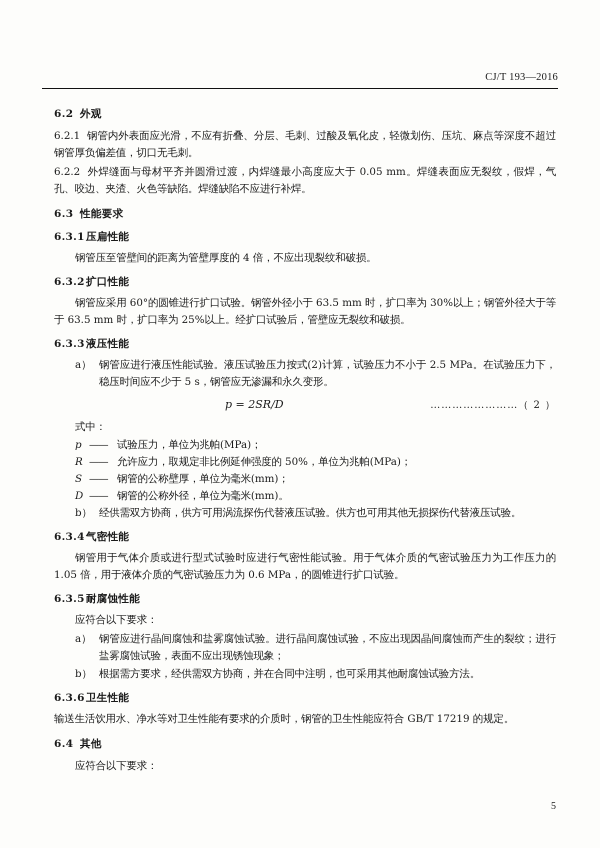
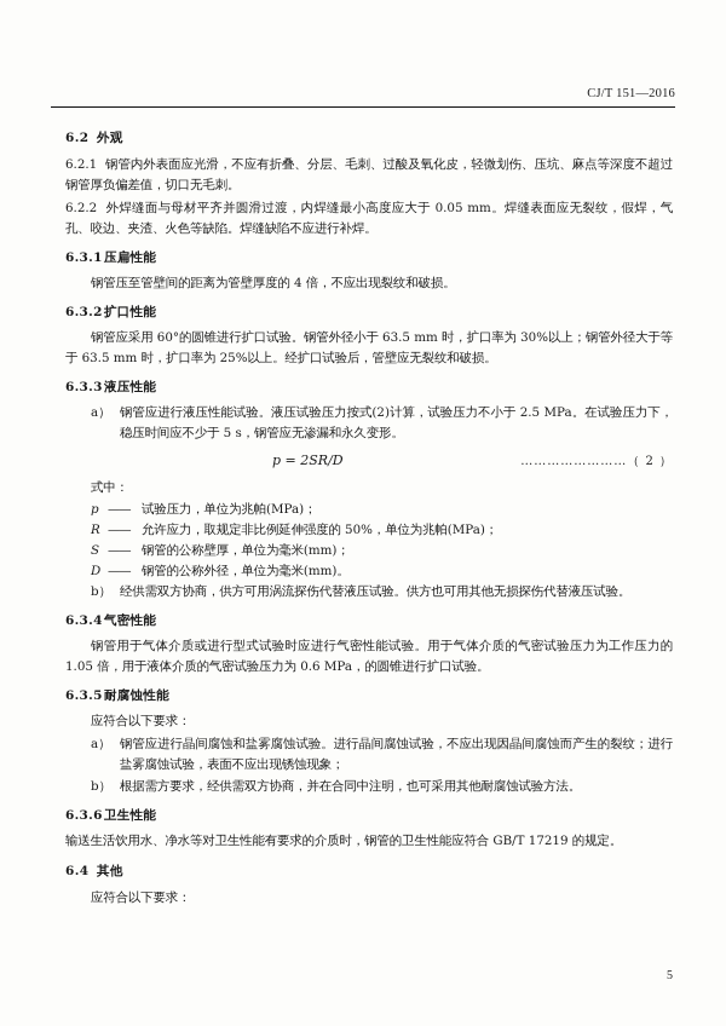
- CJ/T 193—2016
+ CJ/T 151—2016
  6.2 外观
  6.2.1 钢管内外表面应光滑，不应有折叠、分层、毛刺、过酸及氧化皮，轻微划伤、压坑、麻点等深度不超过钢管厚负偏差值，切口无毛刺。
  6.2.2 外焊缝面与母材平齐并圆滑过渡，内焊缝最小高度应大于 0.05 mm。焊缝表面应无裂纹，假焊，气孔、咬边、夹渣、火色等缺陷。焊缝缺陷不应进行补焊。
- 6.3 性能要求
  6.3.1压扁性能
  钢管压至管壁间的距离为管壁厚度的 4 倍，不应出现裂纹和破损。
  6.3.2扩口性能
  钢管应采用 60°的圆锥进行扩口试验。钢管外径小于 63.5 mm 时，扩口率为 30%以上；钢管外径大于等于 63.5 mm 时，扩口率为 25%以上。经扩口试验后，管壁应无裂纹和破损。
  6.3.3液压性能
  a）
  钢管应进行液压性能试验。液压试验压力按式(2)计算，试验压力不小于 2.5 MPa。在试验压力下，稳压时间应不少于 5 s，钢管应无渗漏和永久变形。
  p = 2SR/D
  ……………………（ 2 ）
  式中：
  p
  ——
  试验压力，单位为兆帕(MPa)；
  R
  ——
  允许应力，取规定非比例延伸强度的 50%，单位为兆帕(MPa)；
  S
  ——
  钢管的公称壁厚，单位为毫米(mm)；
  D
  ——
  钢管的公称外径，单位为毫米(mm)。
  b）
  经供需双方协商，供方可用涡流探伤代替液压试验。供方也可用其他无损探伤代替液压试验。
  6.3.4气密性能
  钢管用于气体介质或进行型式试验时应进行气密性能试验。用于气体介质的气密试验压力为工作压力的 1.05 倍，用于液体介质的气密试验压力为 0.6 MPa，的圆锥进行扩口试验。
  6.3.5耐腐蚀性能
  应符合以下要求：
  a）
  钢管应进行晶间腐蚀和盐雾腐蚀试验。进行晶间腐蚀试验，不应出现因晶间腐蚀而产生的裂纹；进行盐雾腐蚀试验，表面不应出现锈蚀现象；
  b）
  根据需方要求，经供需双方协商，并在合同中注明，也可采用其他耐腐蚀试验方法。
  6.3.6卫生性能
  输送生活饮用水、净水等对卫生性能有要求的介质时，钢管的卫生性能应符合 GB/T 17219 的规定。
  6.4 其他
  应符合以下要求：
  5
